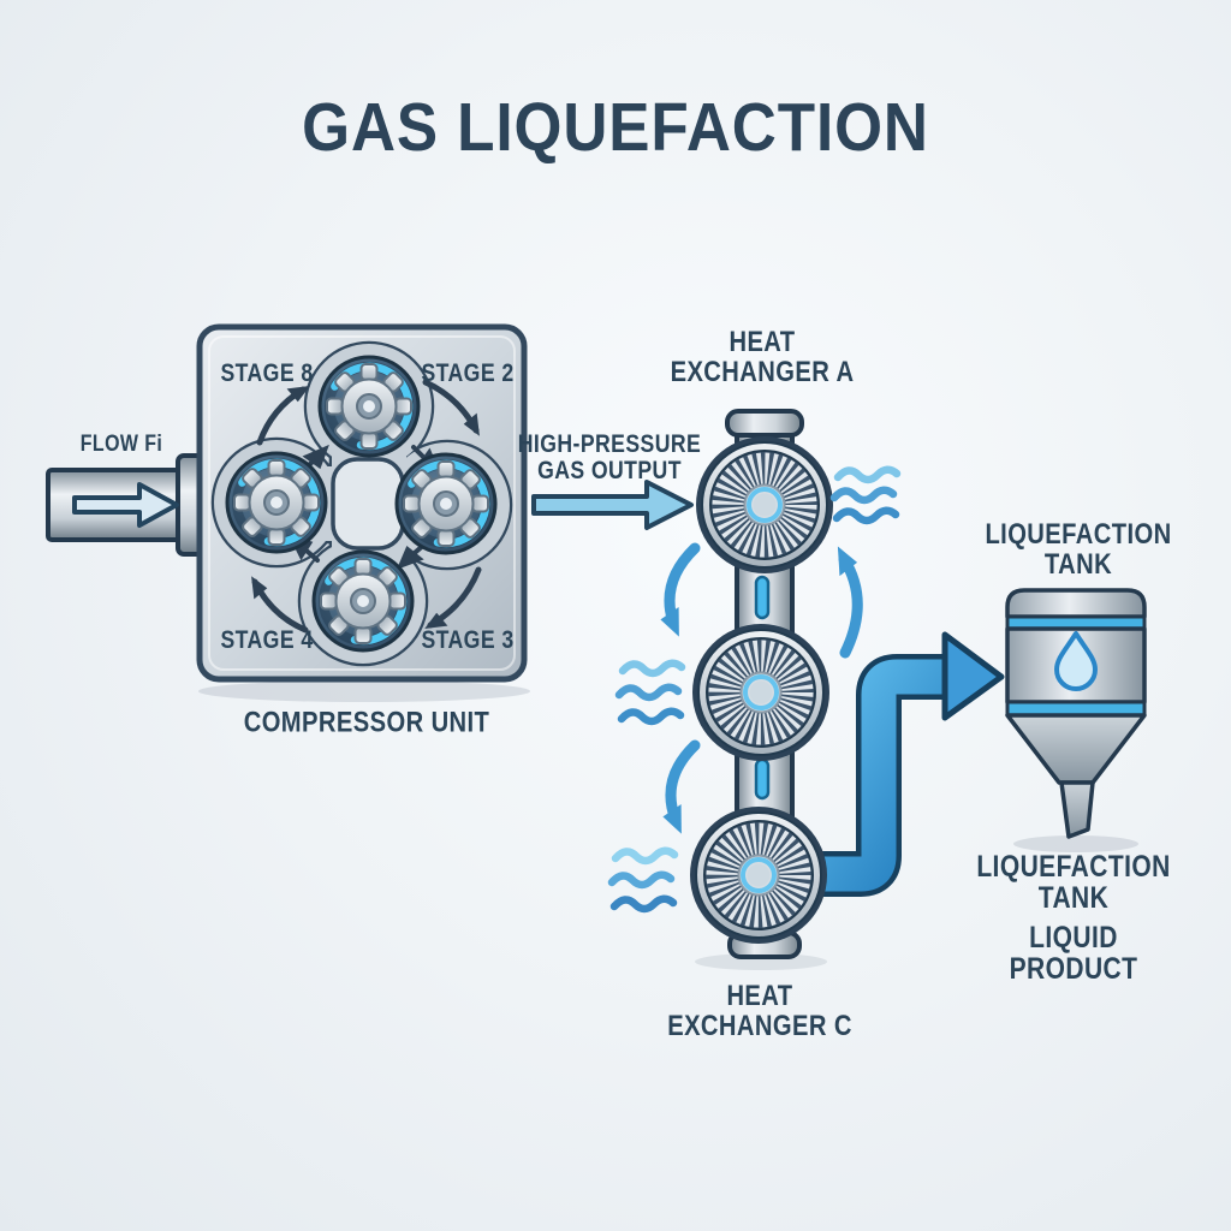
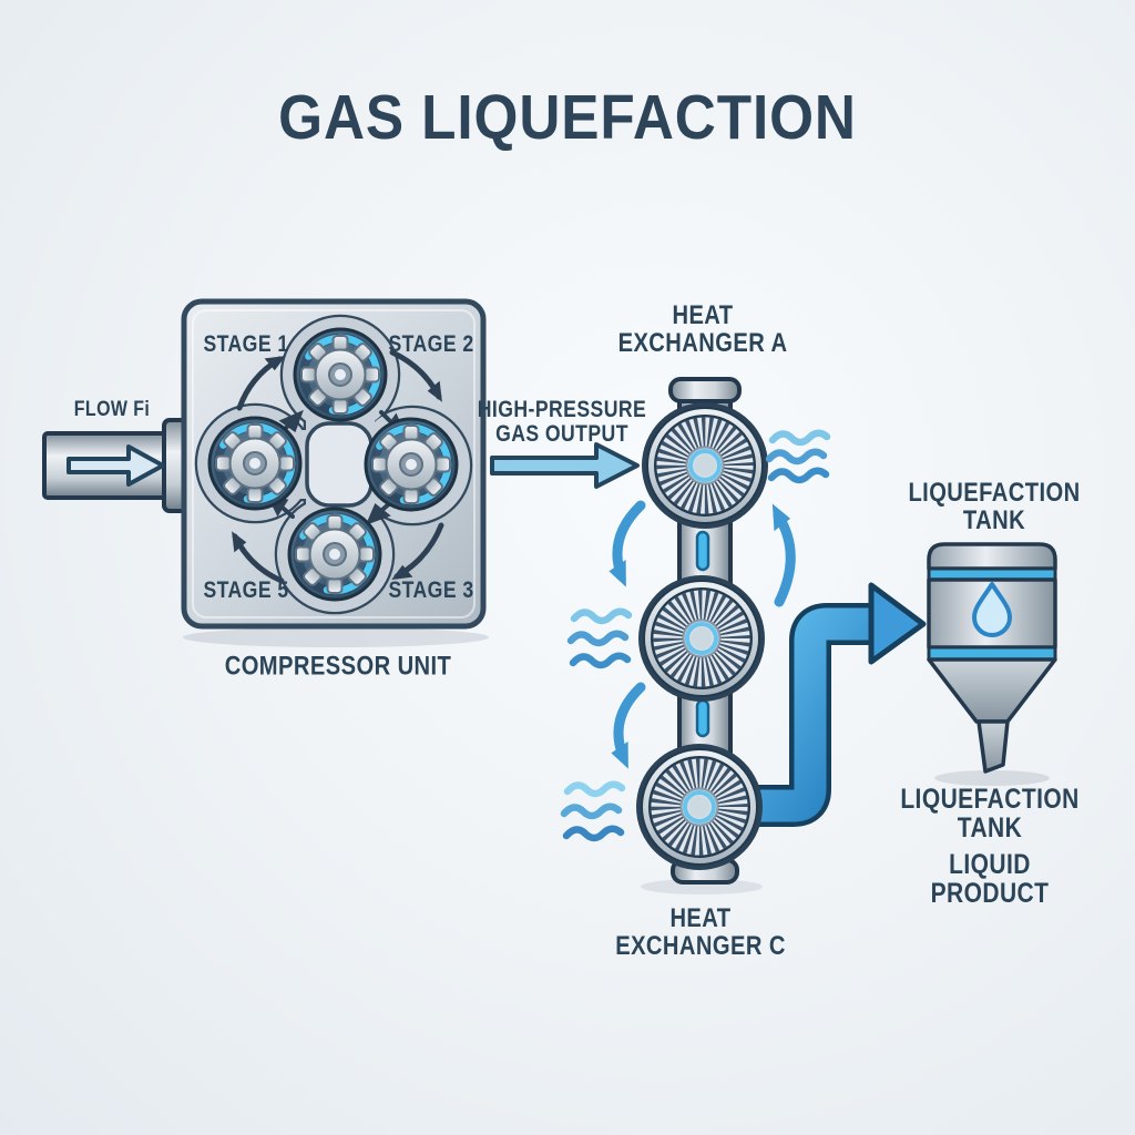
  GAS LIQUEFACTION
  FLOW Fi
- STAGE 8
+ STAGE 1
  STAGE 2
- STAGE 4
+ STAGE 5
  STAGE 3
  COMPRESSOR UNIT
  HIGH-PRESSURE
  GAS OUTPUT
  HEAT
  EXCHANGER A
  HEAT
  EXCHANGER C
  LIQUEFACTION
  TANK
  LIQUEFACTION
  TANK
  LIQUID
  PRODUCT
